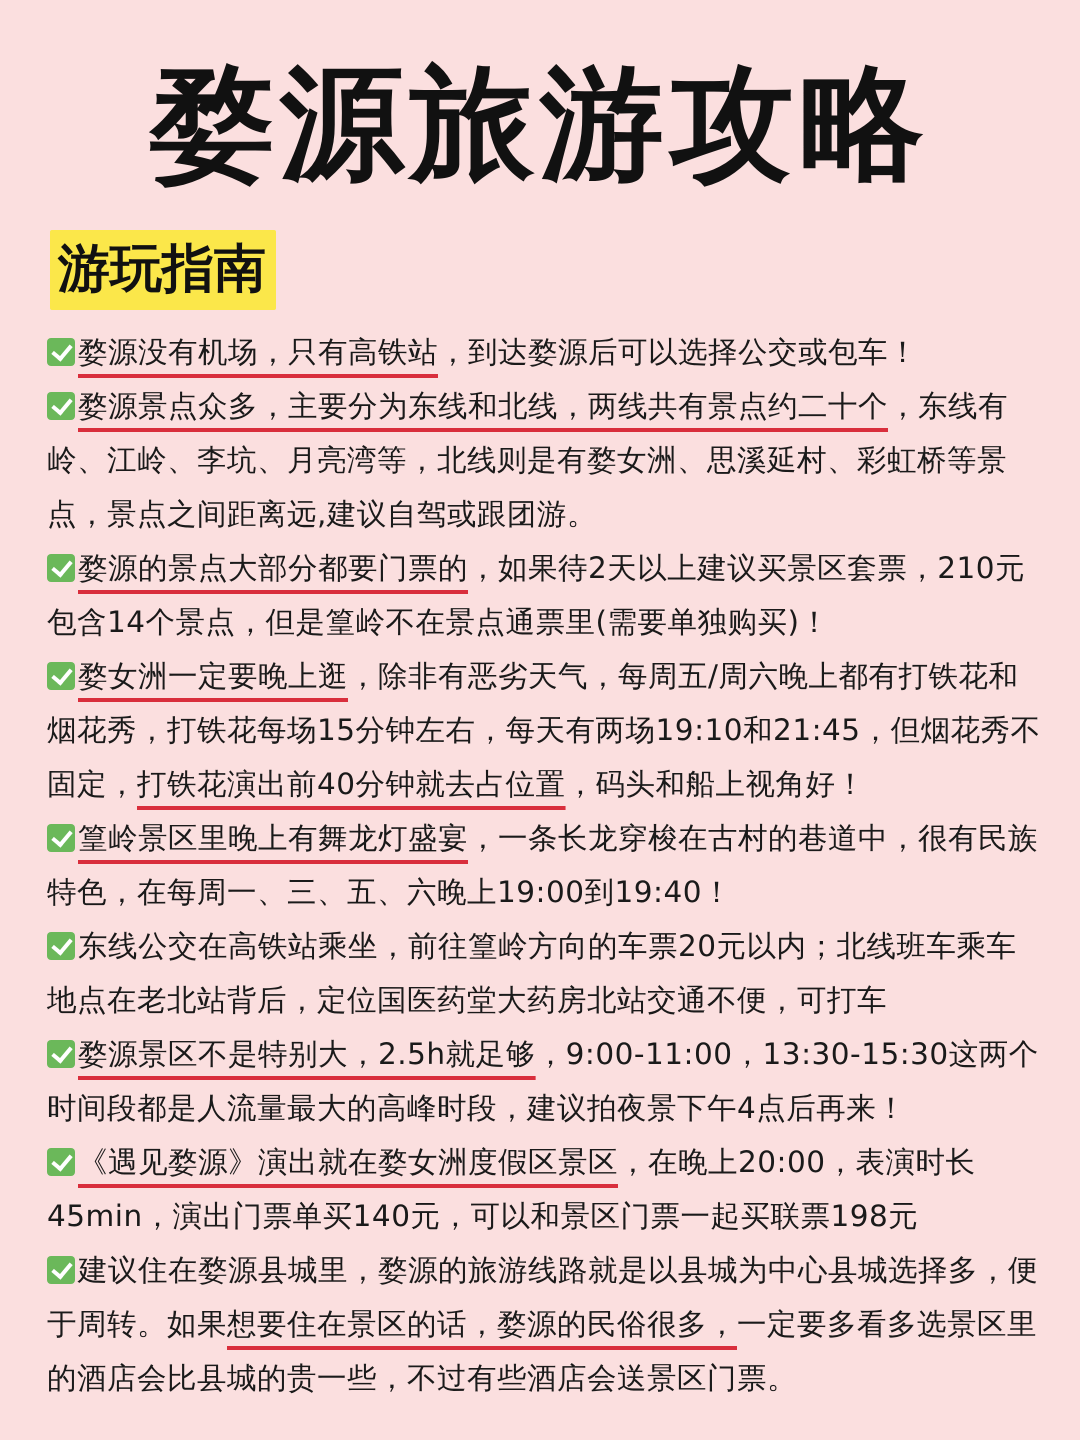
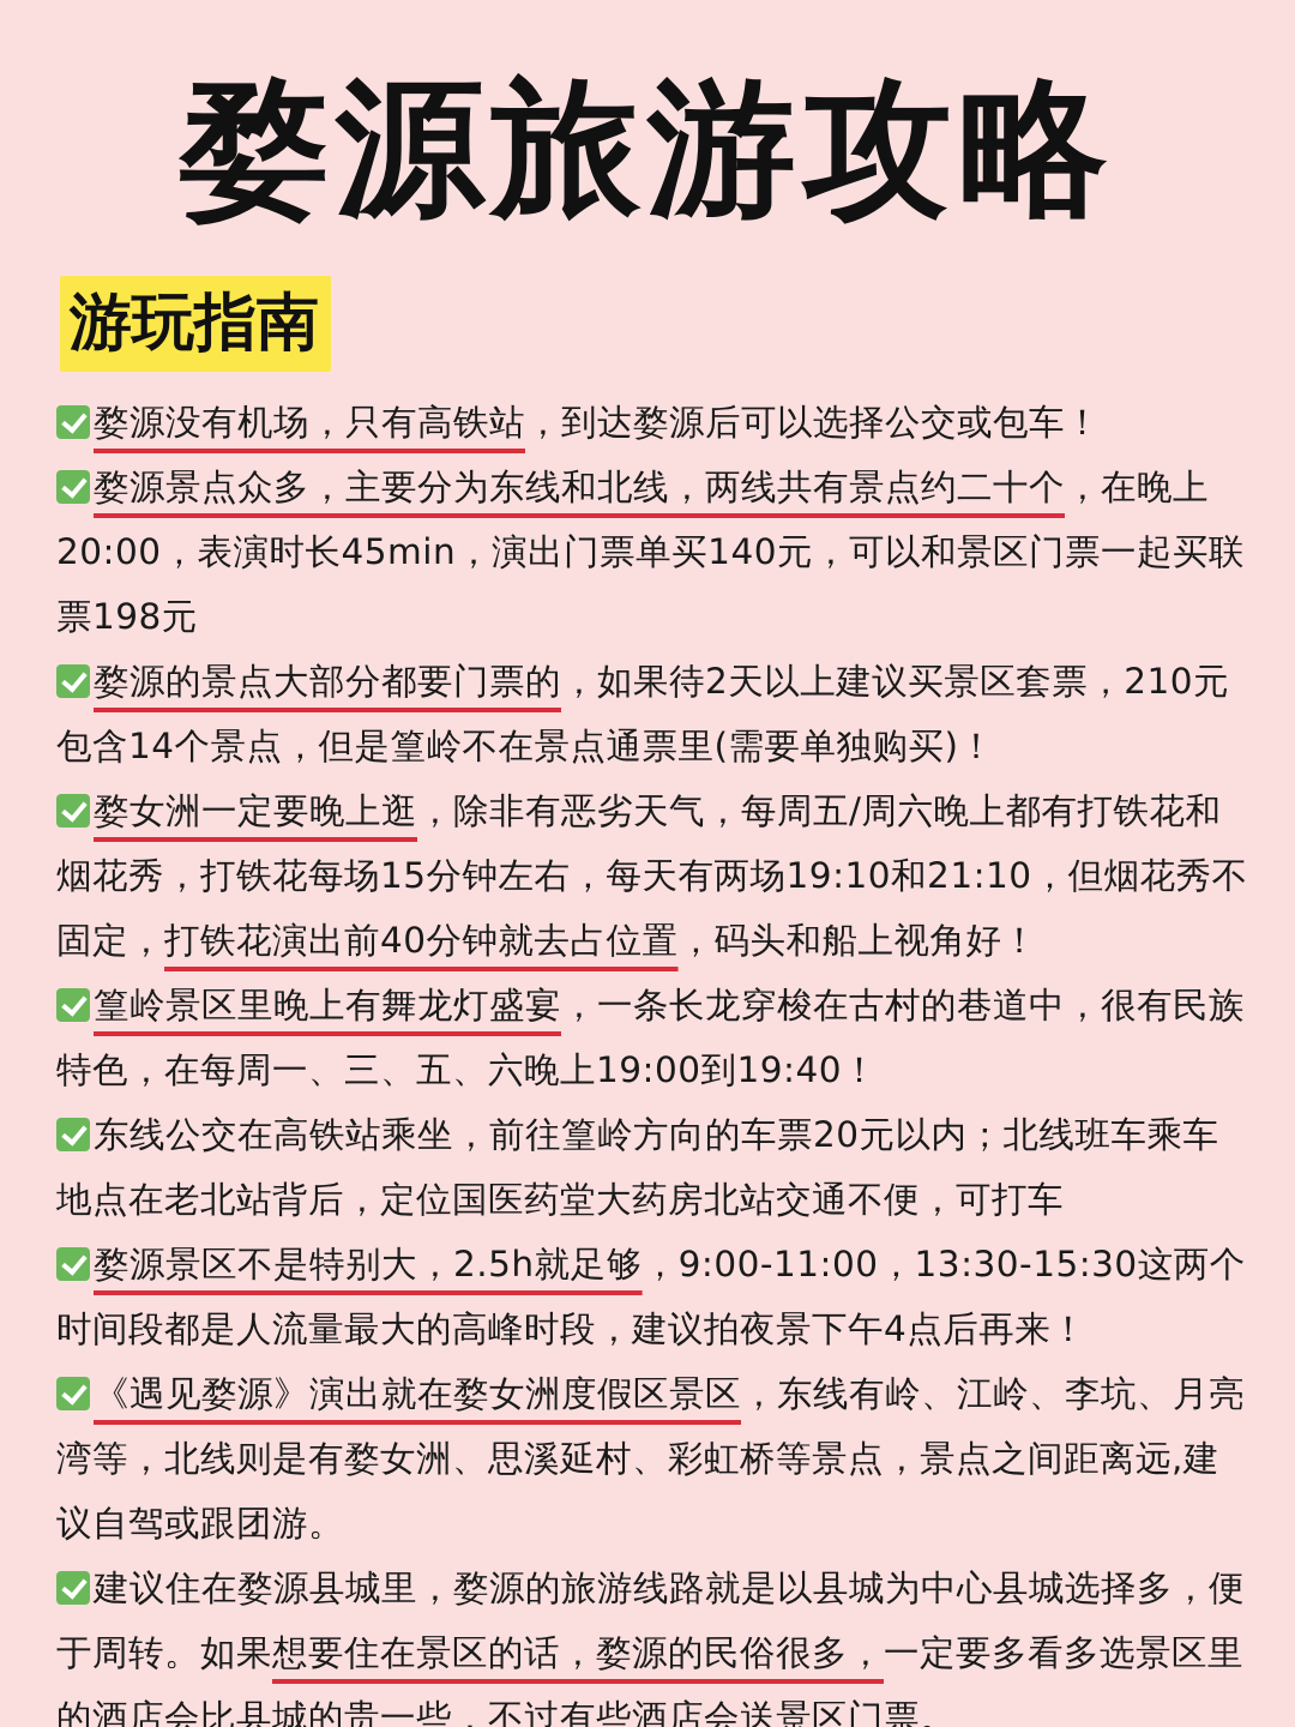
  婺源旅游攻略
  游玩指南
  婺源没有机场，只有高铁站，到达婺源后可以选择公交或包车！
- 婺源景点众多，主要分为东线和北线，两线共有景点约二十个，东线有岭、江岭、李坑、月亮湾等，北线则是有婺女洲、思溪延村、彩虹桥等景点，景点之间距离远,建议自驾或跟团游。
+ 婺源景点众多，主要分为东线和北线，两线共有景点约二十个，在晚上20:00，表演时长45min，演出门票单买140元，可以和景区门票一起买联票198元
  婺源的景点大部分都要门票的，如果待2天以上建议买景区套票，210元包含14个景点，但是篁岭不在景点通票里(需要单独购买)！
- 婺女洲一定要晚上逛，除非有恶劣天气，每周五/周六晚上都有打铁花和烟花秀，打铁花每场15分钟左右，每天有两场19:10和21:45，但烟花秀不固定，打铁花演出前40分钟就去占位置，码头和船上视角好！
+ 婺女洲一定要晚上逛，除非有恶劣天气，每周五/周六晚上都有打铁花和烟花秀，打铁花每场15分钟左右，每天有两场19:10和21:10，但烟花秀不固定，打铁花演出前40分钟就去占位置，码头和船上视角好！
  篁岭景区里晚上有舞龙灯盛宴，一条长龙穿梭在古村的巷道中，很有民族特色，在每周一、三、五、六晚上19:00到19:40！
  东线公交在高铁站乘坐，前往篁岭方向的车票20元以内；北线班车乘车地点在老北站背后，定位国医药堂大药房北站交通不便，可打车
  婺源景区不是特别大，2.5h就足够，9:00-11:00，13:30-15:30这两个时间段都是人流量最大的高峰时段，建议拍夜景下午4点后再来！
- 《遇见婺源》演出就在婺女洲度假区景区，在晚上20:00，表演时长45min，演出门票单买140元，可以和景区门票一起买联票198元
+ 《遇见婺源》演出就在婺女洲度假区景区，东线有岭、江岭、李坑、月亮湾等，北线则是有婺女洲、思溪延村、彩虹桥等景点，景点之间距离远,建议自驾或跟团游。
  建议住在婺源县城里，婺源的旅游线路就是以县城为中心县城选择多，便于周转。如果想要住在景区的话，婺源的民俗很多，一定要多看多选景区里的酒店会比县城的贵一些，不过有些酒店会送景区门票。
